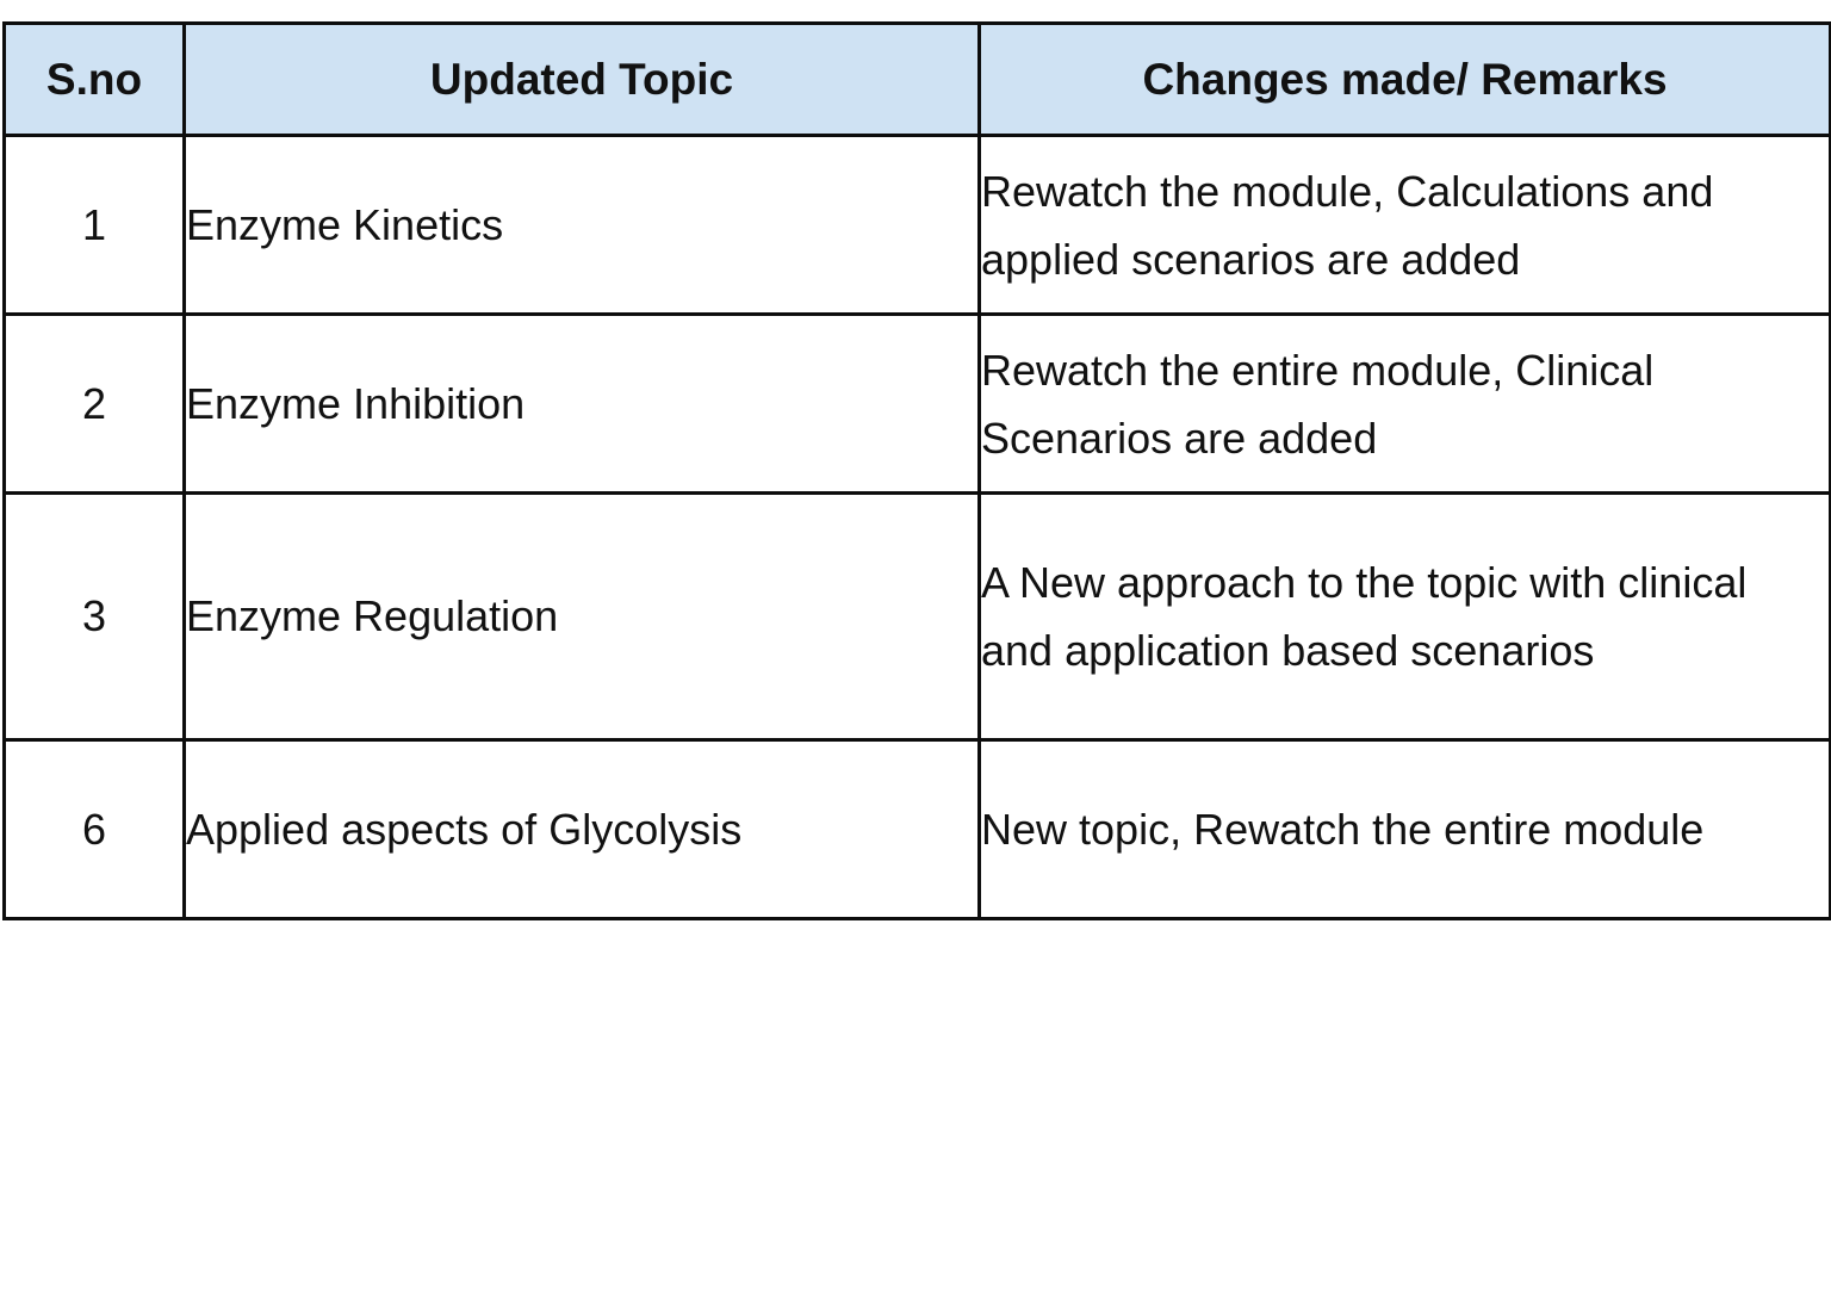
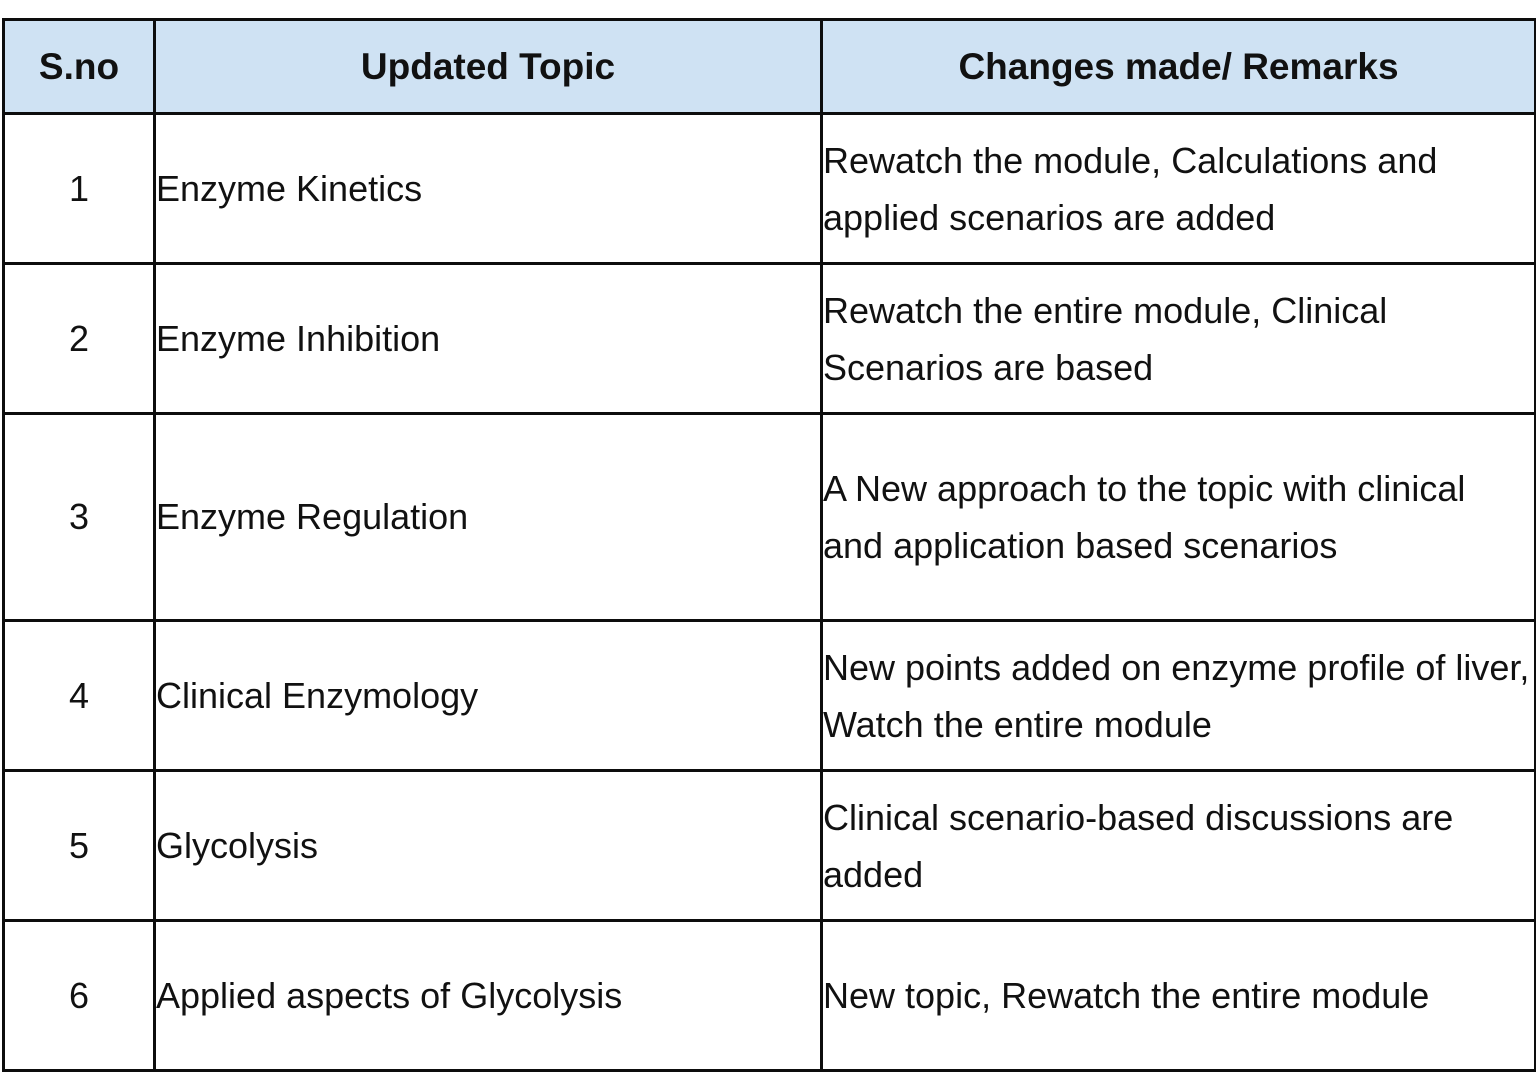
  S.no	Updated Topic	Changes made/ Remarks
  1	Enzyme Kinetics	Rewatch the module, Calculations and applied scenarios are added
- 2	Enzyme Inhibition	Rewatch the entire module, Clinical Scenarios are added
+ 2	Enzyme Inhibition	Rewatch the entire module, Clinical Scenarios are based
  3	Enzyme Regulation	A New approach to the topic with clinical and application based scenarios
+ 4	Clinical Enzymology	New points added on enzyme profile of liver, Watch the entire module
+ 5	Glycolysis	Clinical scenario-based discussions are added
  6	Applied aspects of Glycolysis	New topic, Rewatch the entire module
